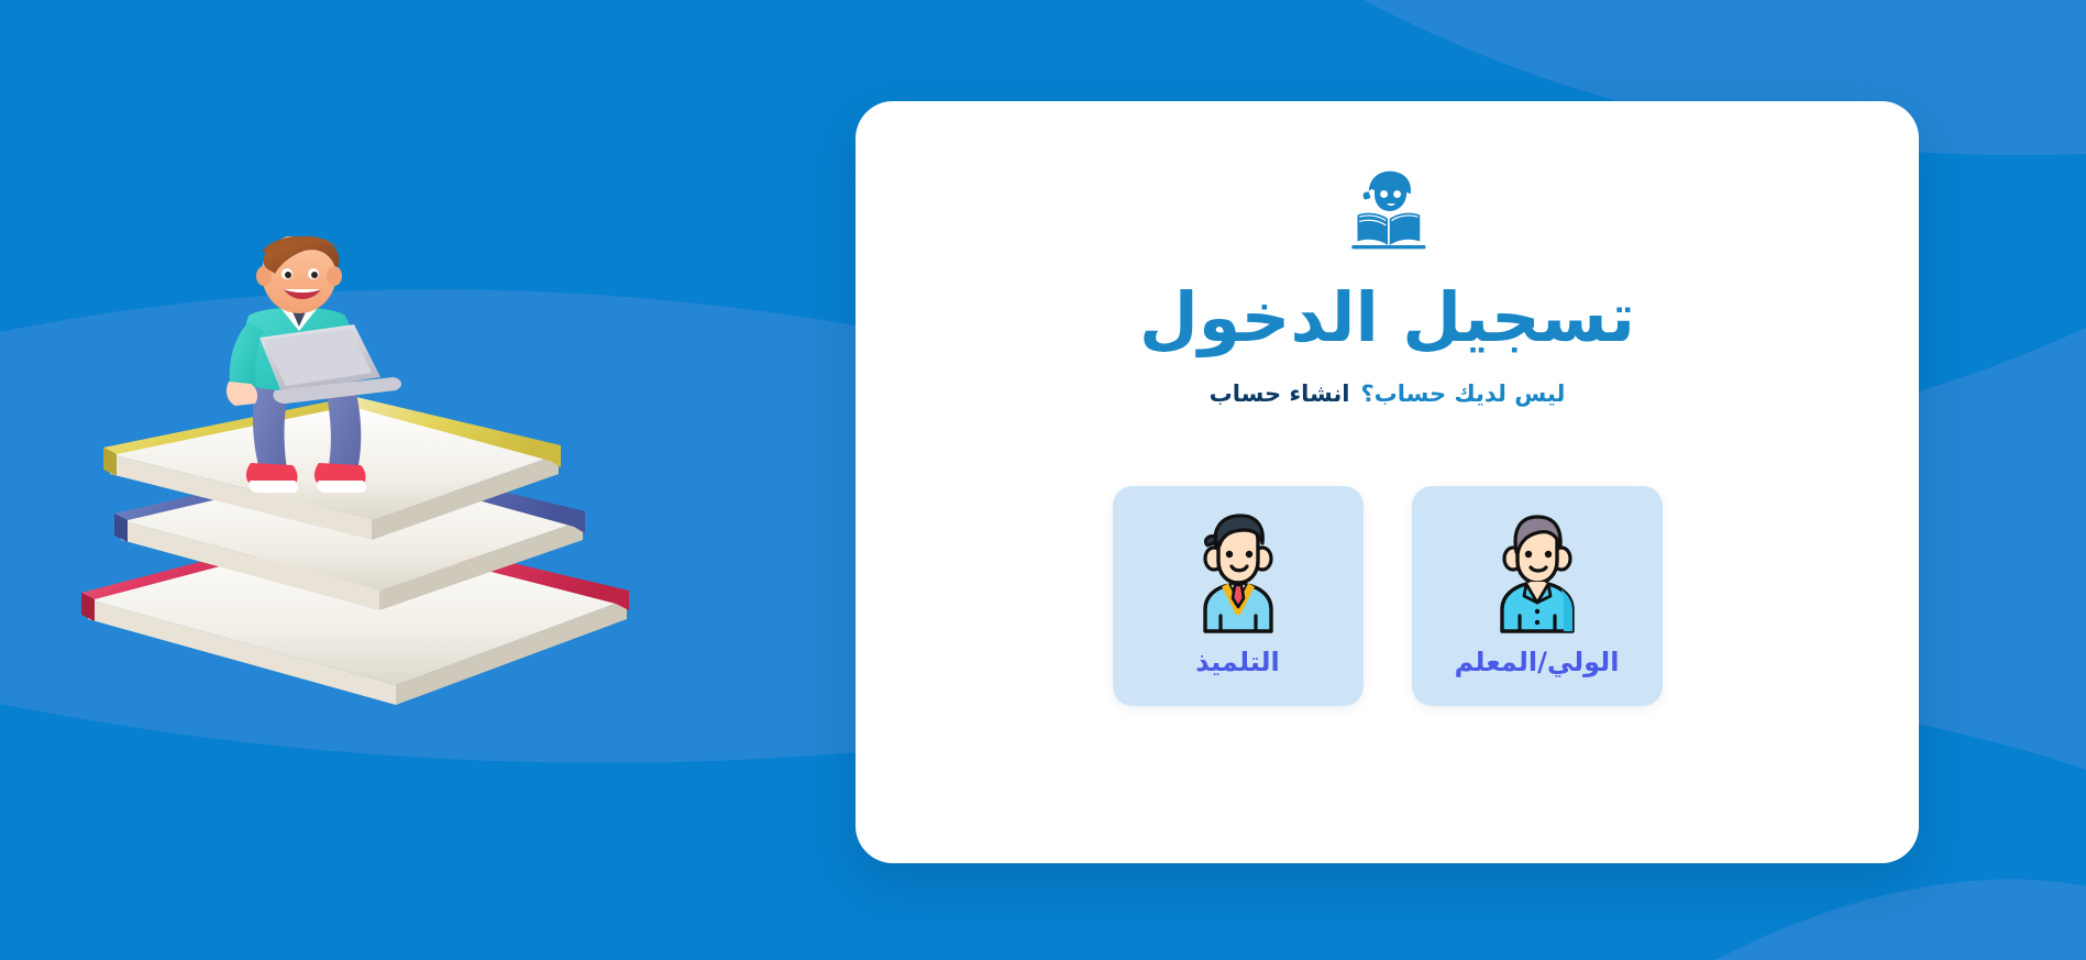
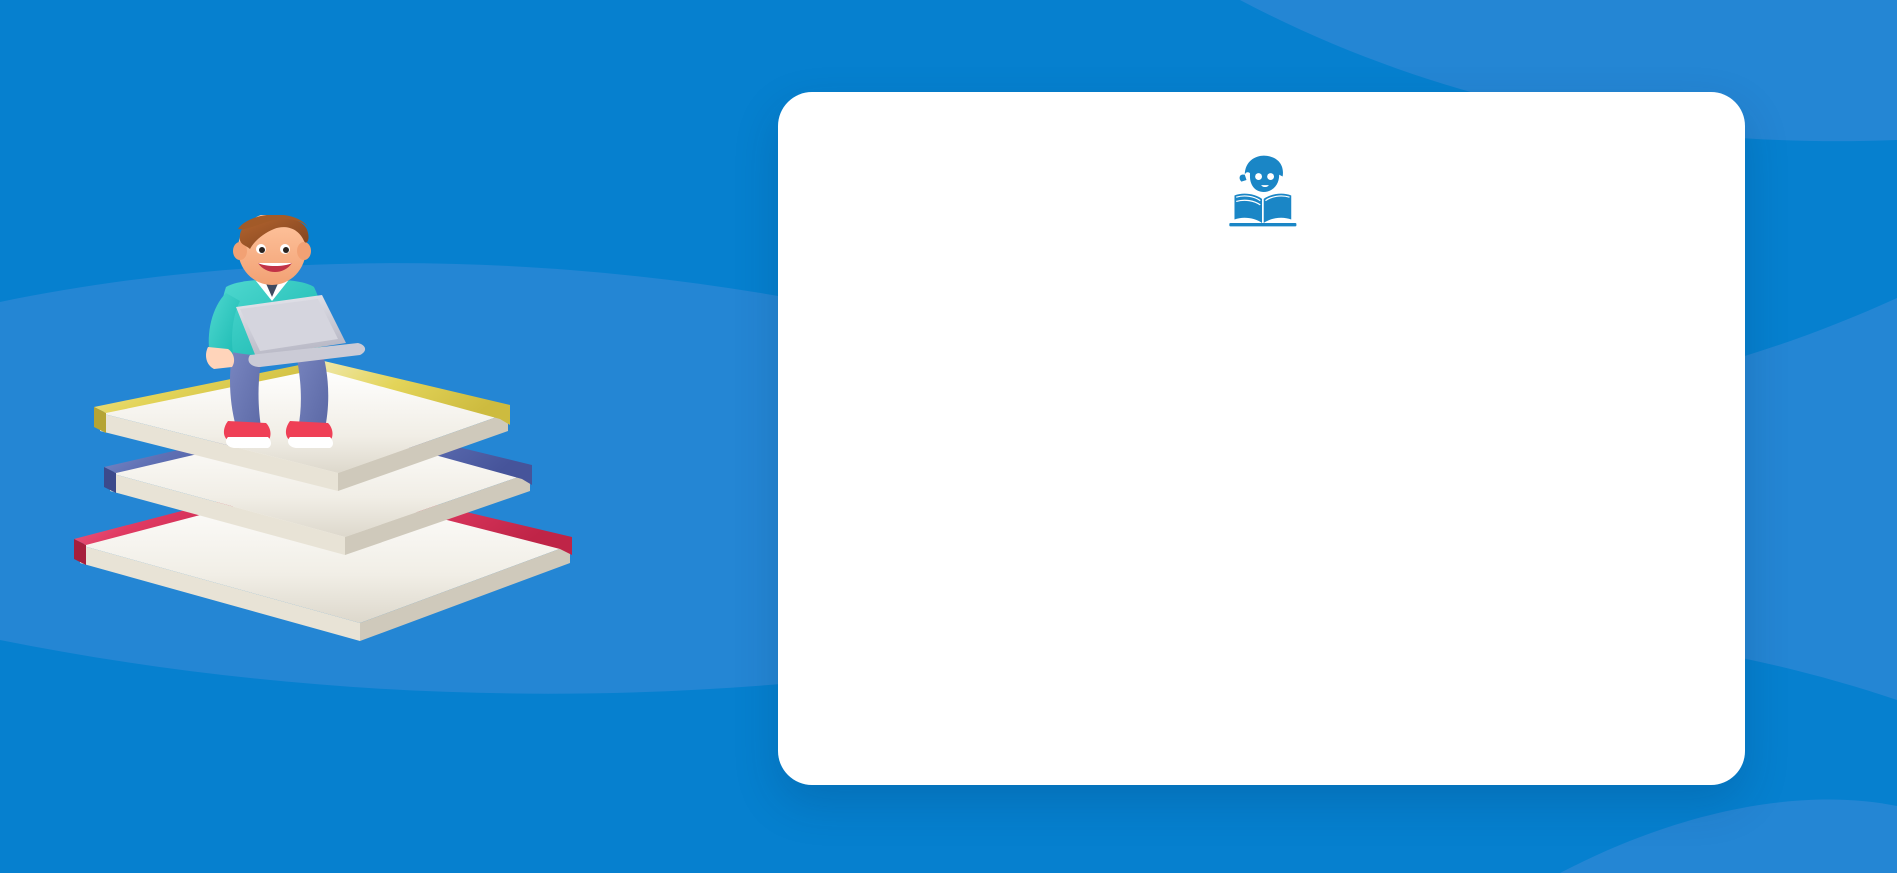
- تسجيل الدخول
- ليس لديك حساب؟
- انشاء حساب
- التلميذ
- الولي/المعلم
